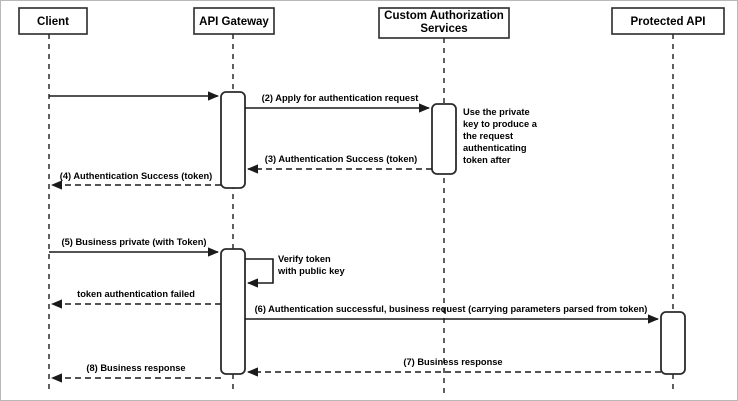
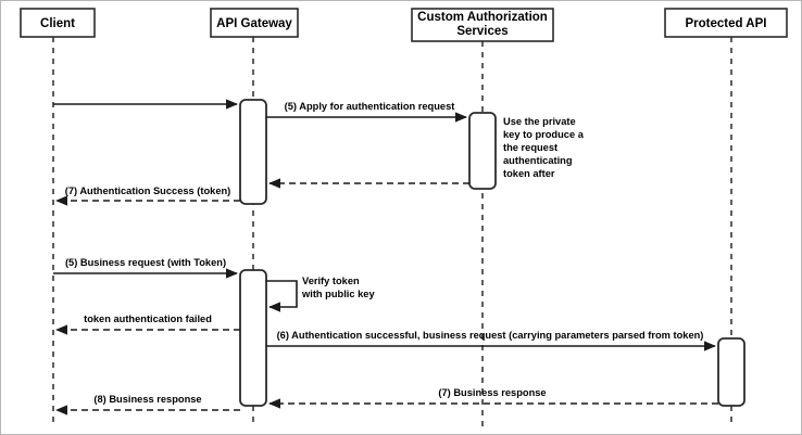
  Client
  API Gateway
  Custom Authorization
  Services
  Protected API
- (2) Apply for authentication request
+ (5) Apply for authentication request
- (3) Authentication Success (token)
- (4) Authentication Success (token)
+ (7) Authentication Success (token)
- (5) Business private (with Token)
+ (5) Business request (with Token)
  Verify token
  with public key
  token authentication failed
  (6) Authentication successful, business request (carrying parameters parsed from token)
  (7) Business response
  (8) Business response
  Use the private
  key to produce a
  the request
  authenticating
  token after
